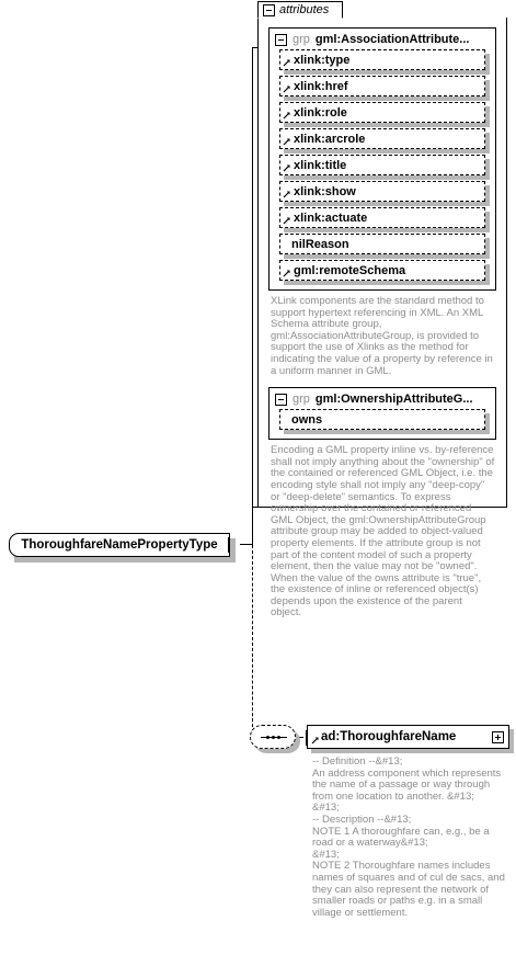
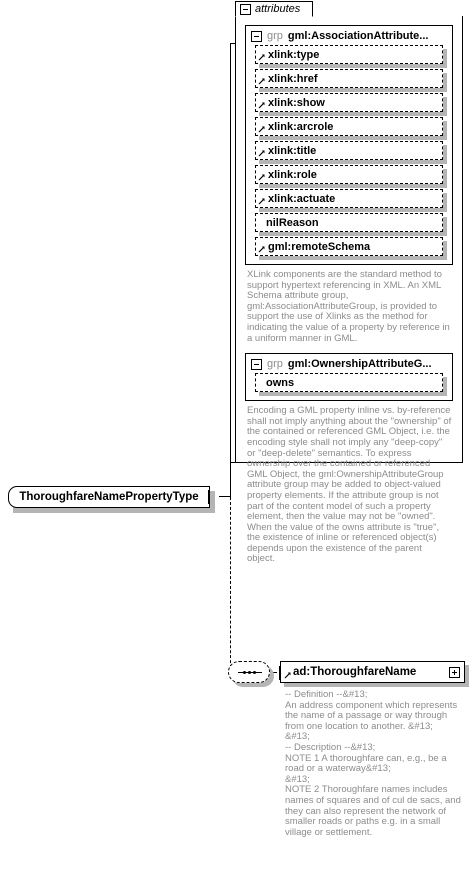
  grp
  gml:AssociationAttribute...
  xlink:type
  xlink:href
- xlink:role
+ xlink:show
  xlink:arcrole
  xlink:title
- xlink:show
+ xlink:role
  xlink:actuate
  nilReason
  gml:remoteSchema
  XLink components are the standard method to support hypertext referencing in XML. An XML Schema attribute group, gml:AssociationAttributeGroup, is provided to support the use of Xlinks as the method for indicating the value of a property by reference in a uniform manner in GML.
  grp
  gml:OwnershipAttributeG...
  owns
  Encoding a GML property inline vs. by-reference shall not imply anything about the "ownership" of the contained or referenced GML Object, i.e. the encoding style shall not imply any "deep-copy" or "deep-delete" semantics. To express ownership over the contained or referenced GML Object, the gml:OwnershipAttributeGroup attribute group may be added to object-valued property elements. If the attribute group is not part of the content model of such a property element, then the value may not be "owned".
  When the value of the owns attribute is "true", the existence of inline or referenced object(s) depends upon the existence of the parent object.
  attributes
  ThoroughfareNamePropertyType
  ad:ThoroughfareName
  -- Definition --&#13;
  An address component which represents the name of a passage or way through from one location to another. &#13;
  &#13;
  -- Description --&#13;
  NOTE 1 A thoroughfare can, e.g., be a road or a waterway&#13;
  &#13;
  NOTE 2 Thoroughfare names includes names of squares and of cul de sacs, and they can also represent the network of smaller roads or paths e.g. in a small village or settlement.
